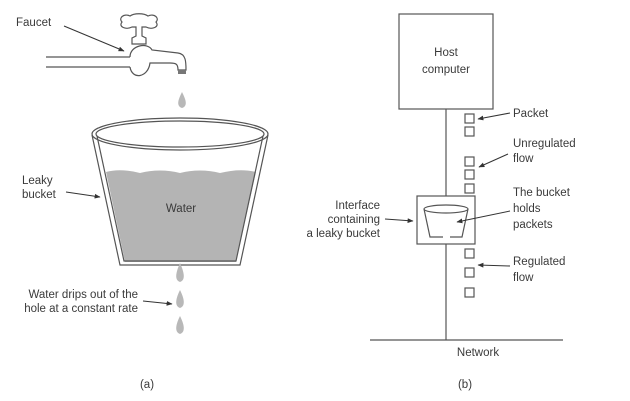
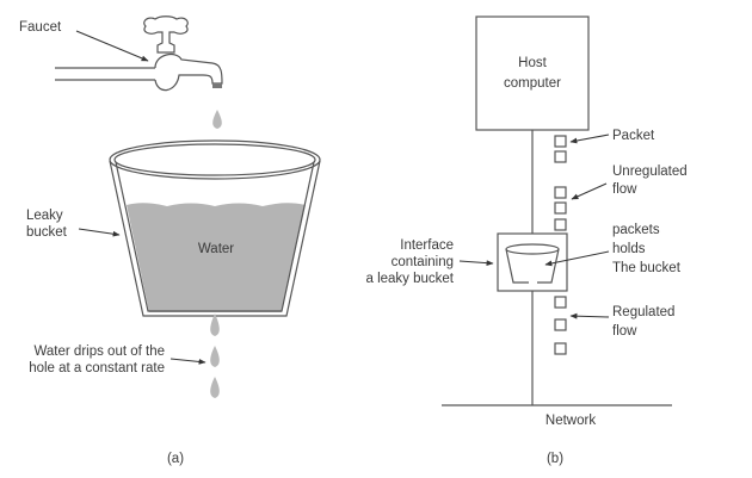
  Faucet
  Water
  Leaky
  bucket
  Water drips out of the
  hole at a constant rate
  (a)
  Host
  computer
  Packet
  Unregulated
  flow
  Interface
  containing
  a leaky bucket
- The bucket
+ packets
  holds
- packets
+ The bucket
  Regulated
  flow
  Network
  (b)
